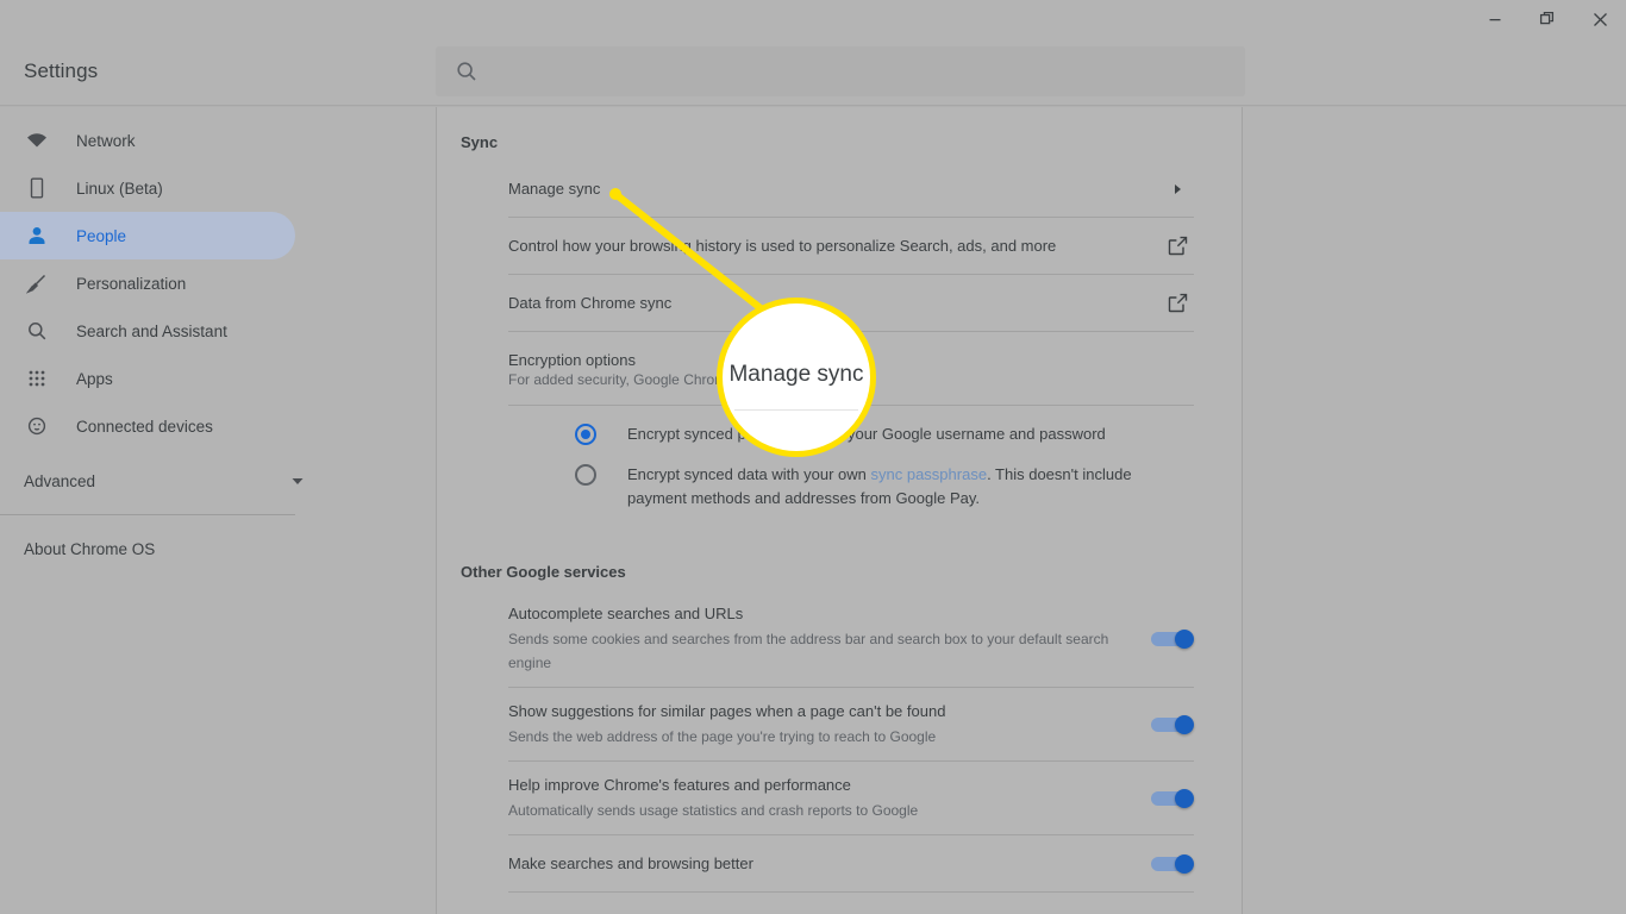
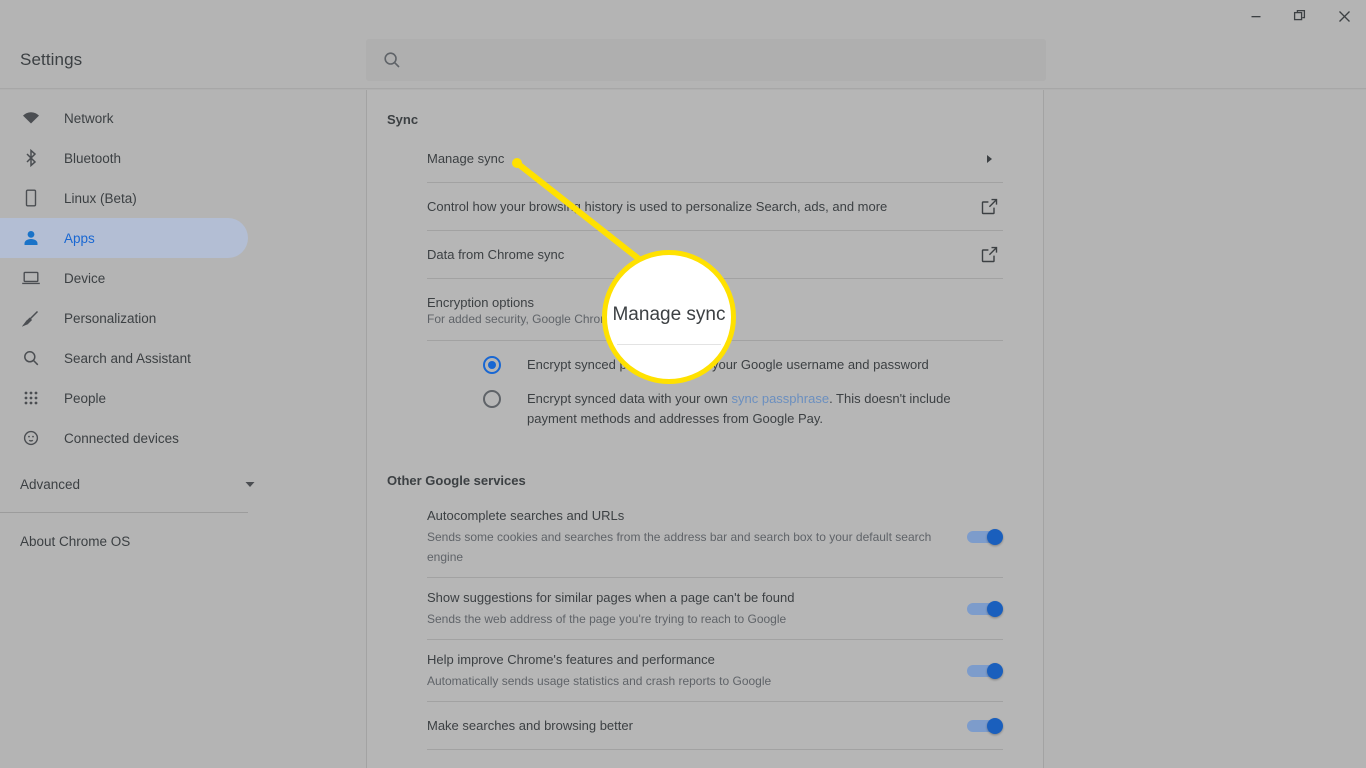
  Settings
  Network
+ Bluetooth
  Linux (Beta)
- People
+ Apps
+ Device
  Personalization
  Search and Assistant
- Apps
+ People
  Connected devices
  Advanced
  About Chrome OS
  Sync
  Manage sync
  Control how your browsig history is used to personalize Search, ads, and more
  Data from Chrome sync
  Encryption options
  Encrypt syncedour Google username and password
  Encrypt synced data with your own sync passphrase. This doesn't include payment methods and addresses from Google Pay.
  Other Google services
  Autocomplete searches and URLs
  Sends some cookies and searches from the address bar and search box to your default search engine
  Show suggestions for similar pages when a page can't be found
  Sends the web address of the page you're trying to reach to Google
  Help improve Chrome's features and performance
  Automatically sends usage statistics and crash reports to Google
  Make searches and browsing better
  Manage sync
